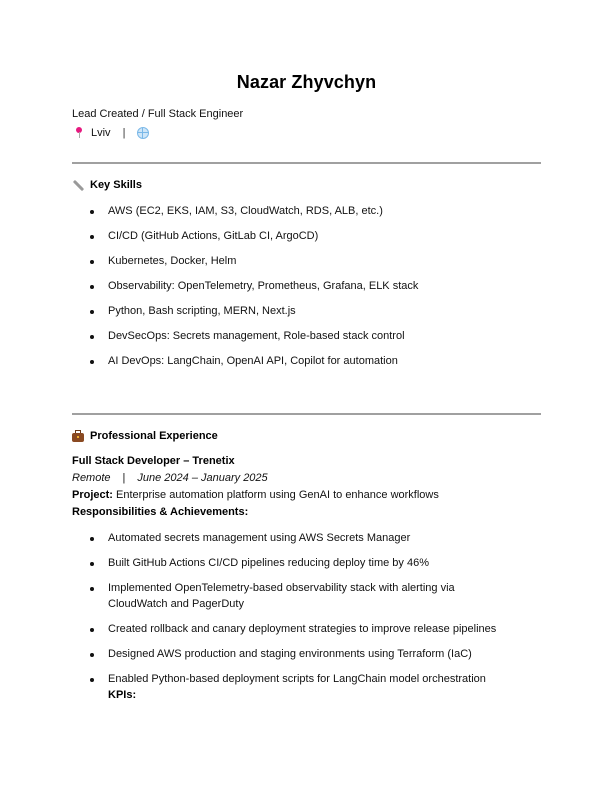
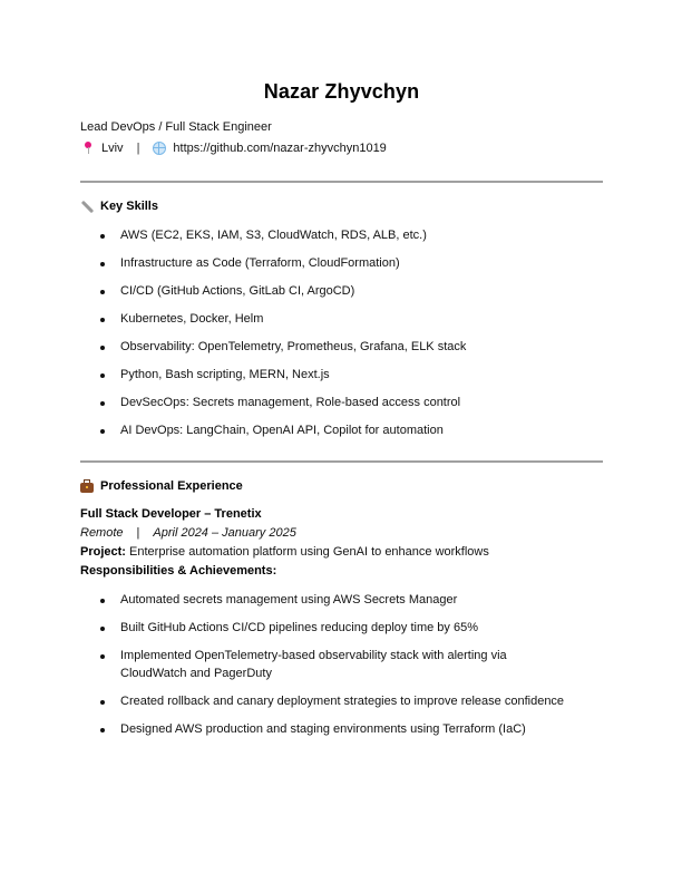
  Nazar Zhyvchyn
- Lead Created / Full Stack Engineer
+ Lead DevOps / Full Stack Engineer
  Lviv
  |
+ https://github.com/nazar-zhyvchyn1019
  Key Skills
  AWS (EC2, EKS, IAM, S3, CloudWatch, RDS, ALB, etc.)
+ Infrastructure as Code (Terraform, CloudFormation)
  CI/CD (GitHub Actions, GitLab CI, ArgoCD)
  Kubernetes, Docker, Helm
  Observability: OpenTelemetry, Prometheus, Grafana, ELK stack
  Python, Bash scripting, MERN, Next.js
- DevSecOps: Secrets management, Role-based stack control
+ DevSecOps: Secrets management, Role-based access control
  AI DevOps: LangChain, OpenAI API, Copilot for automation
  Professional Experience
  Full Stack Developer – Trenetix
- Remote | June 2024 – January 2025
+ Remote | April 2024 – January 2025
  Project: Enterprise automation platform using GenAI to enhance workflows
  Responsibilities & Achievements:
  Automated secrets management using AWS Secrets Manager
- Built GitHub Actions CI/CD pipelines reducing deploy time by 46%
+ Built GitHub Actions CI/CD pipelines reducing deploy time by 65%
  Implemented OpenTelemetry-based observability stack with alerting via CloudWatch and PagerDuty
- Created rollback and canary deployment strategies to improve release pipelines
+ Created rollback and canary deployment strategies to improve release confidence
  Designed AWS production and staging environments using Terraform (IaC)
- Enabled Python-based deployment scripts for LangChain model orchestration
- KPIs:
